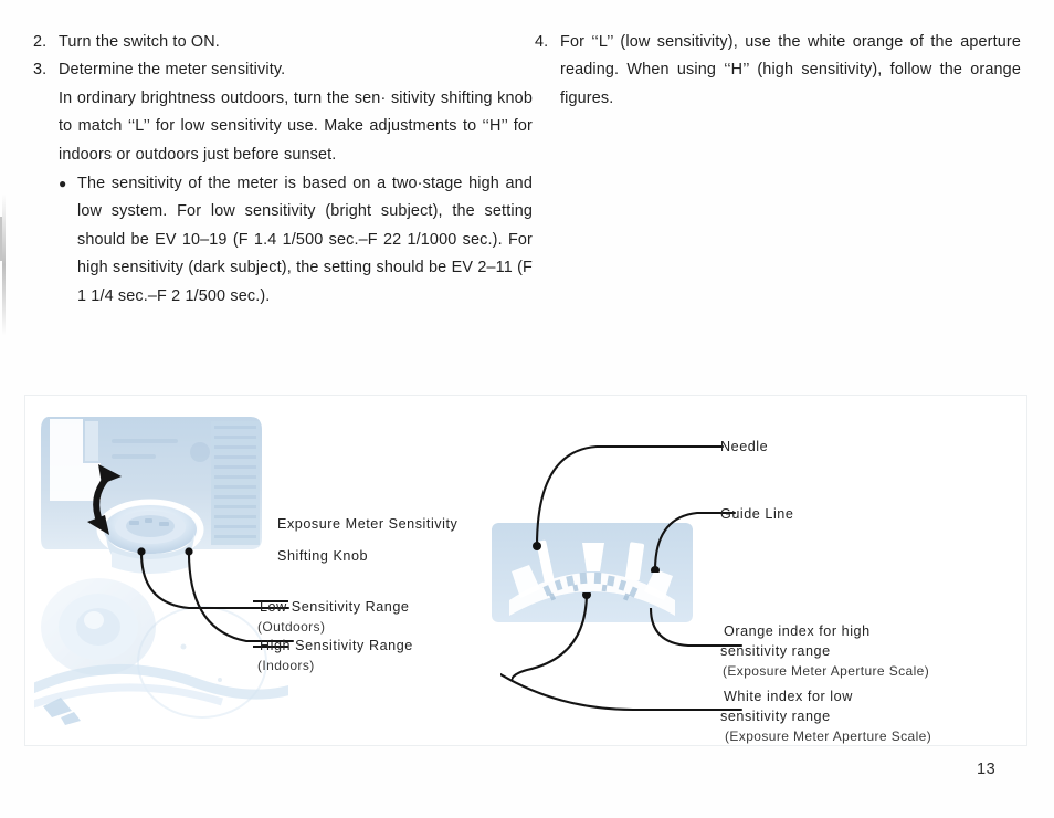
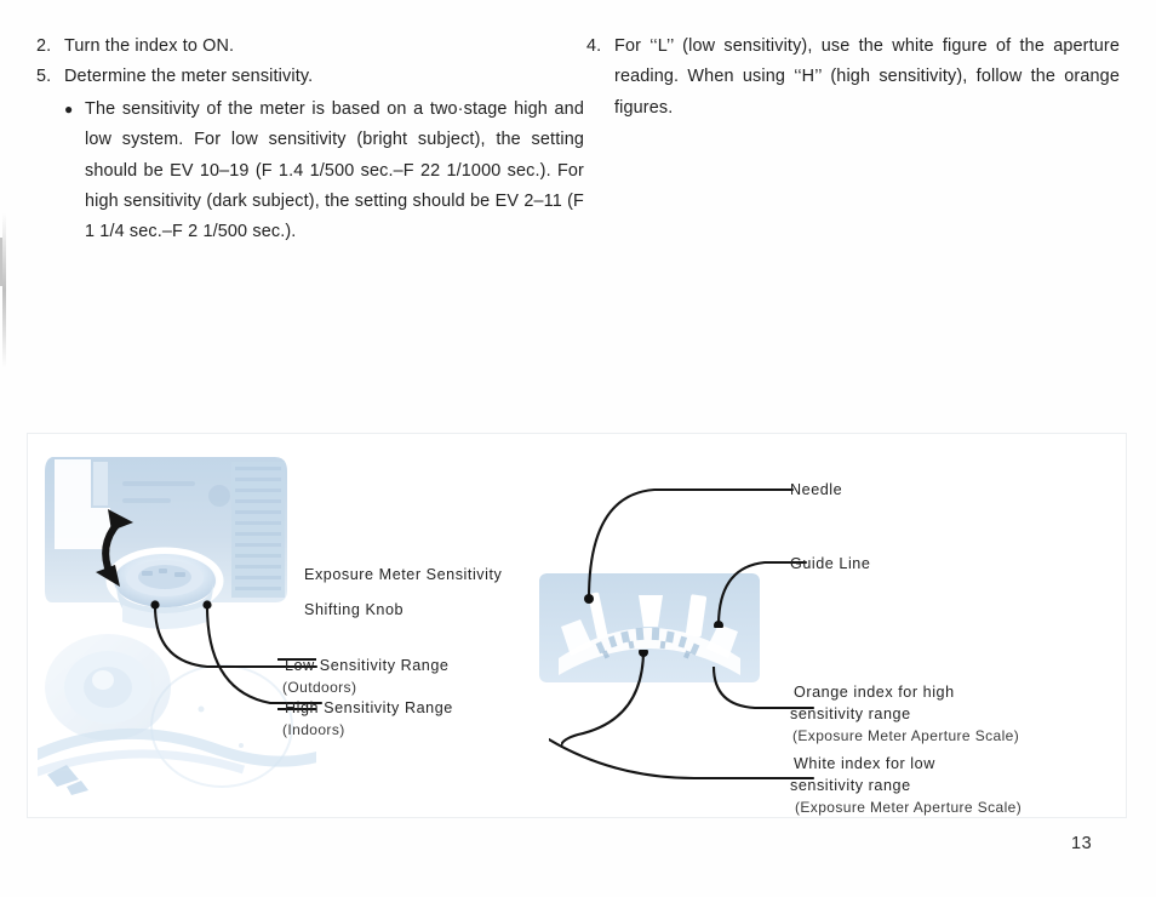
  2.
- Turn the switch to ON.
+ Turn the index to ON.
- 3.
+ 5.
  Determine the meter sensitivity.
- In ordinary brightness outdoors, turn the sen· sitivity shifting knob to match ‘‘L’’ for low sensitivity use. Make adjustments to ‘‘H’’ for indoors or outdoors just before sunset.
  ●
  The sensitivity of the meter is based on a two·stage high and low system. For low sensitivity (bright subject), the setting should be EV 10–19 (F 1.4 1/500 sec.–F 22 1/1000 sec.). For high sensitivity (dark subject), the setting should be EV 2–11 (F 1 1/4 sec.–F 2 1/500 sec.).
  4.
- For ‘‘L’’ (low sensitivity), use the white orange of the aperture reading. When using ‘‘H’’ (high sensitivity), follow the orange figures.
+ For ‘‘L’’ (low sensitivity), use the white figure of the aperture reading. When using ‘‘H’’ (high sensitivity), follow the orange figures.
  Exposure Meter Sensitivity
  Shifting Knob
  Low Sensitivity Range
  (Outdoors)
  High Sensitivity Range
  (Indoors)
  Needle
  Guide Line
  Orange index for high
  sensitivity range
  (Exposure Meter Aperture Scale)
  White index for low
  sensitivity range
  (Exposure Meter Aperture Scale)
  13
